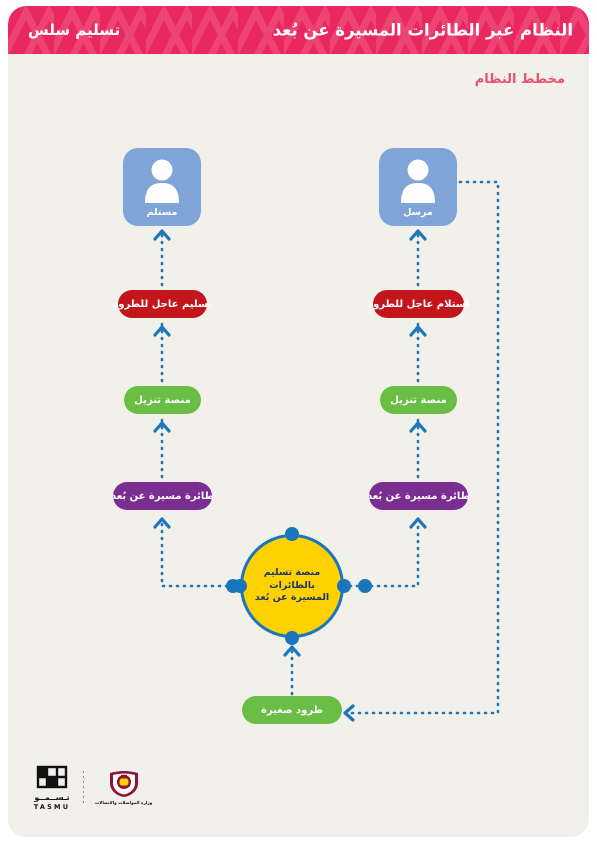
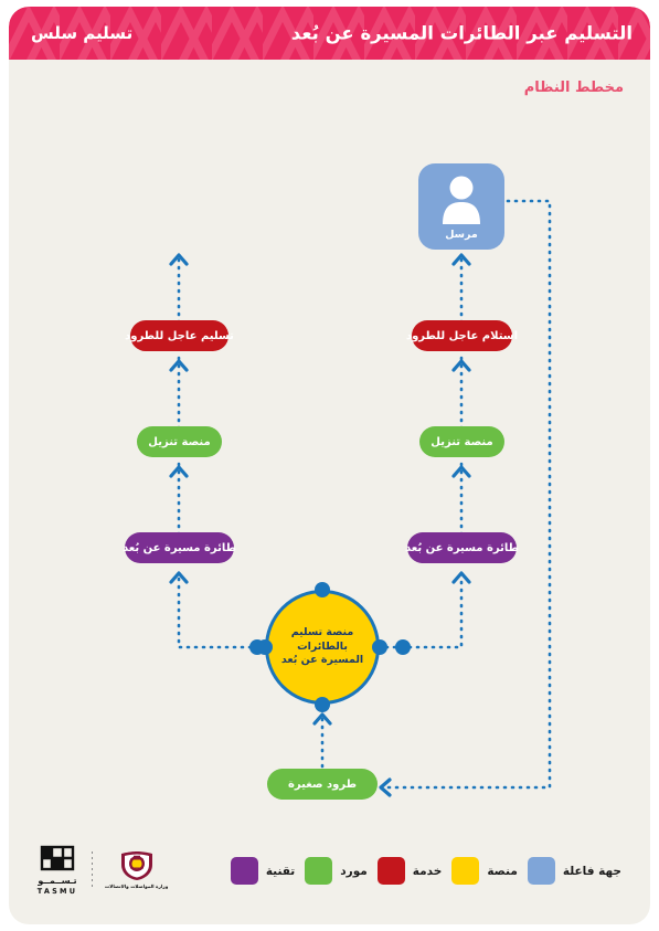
- النظام عبر الطائرات المسيرة عن بُعد
+ التسليم عبر الطائرات المسيرة عن بُعد
  تسليم سلس
  مخطط النظام
- مستلم
  سليم عاجل للطرود
  منصة تنزيل
  طائرة مسيرة عن بُعد
  مرسل
  ستلام عاجل للطرود
  منصة تنزيل
  طائرة مسيرة عن بُعد
  منصة تسليم
  بالطائرات
  المسيرة عن بُعد
  طرود صغيرة
+ جهة فاعلة
+ منصة
+ خدمة
+ مورد
+ تقنية
  تـســمــو
  TASMU
